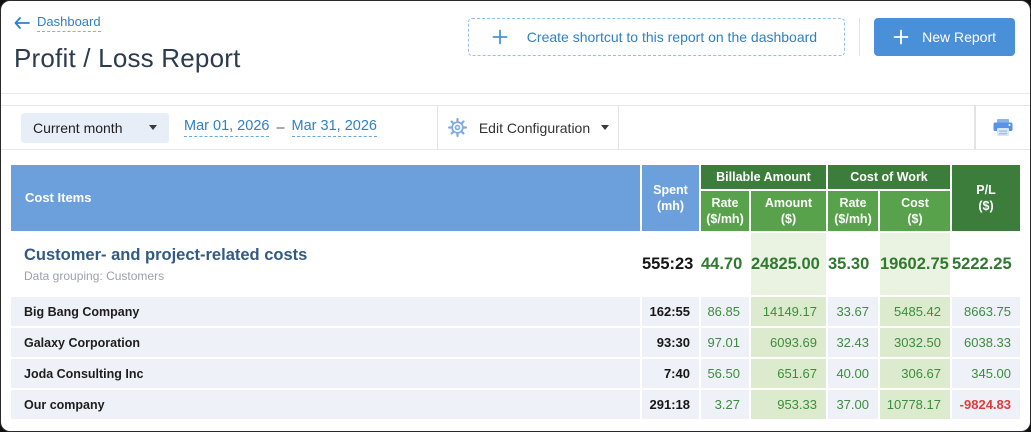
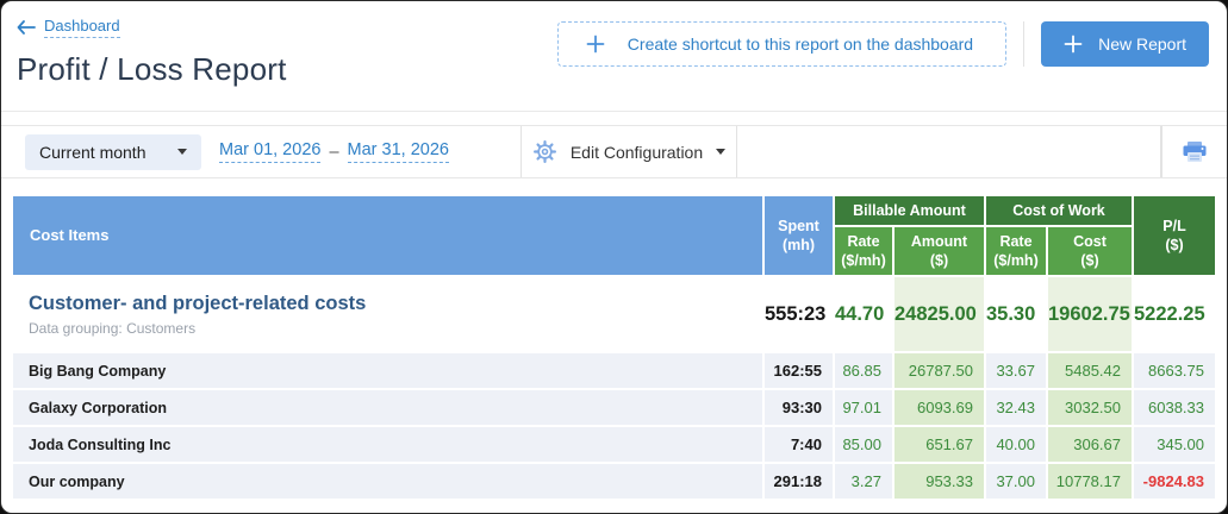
  Dashboard
  Profit / Loss Report
  Create shortcut to this report on the dashboard
  New Report
  Current month
  Mar 01, 2026
  –
  Mar 31, 2026
  Edit Configuration
  Cost Items	Spent(mh)	Billable Amount	Cost of Work	P/L($)
  Rate($/mh)	Amount($)	Rate($/mh)	Cost($)
  Customer- and project-related costs Data grouping: Customers	555:23	44.70	24825.00	35.30	19602.75	5222.25
- Big Bang Company	162:55	86.85	14149.17	33.67	5485.42	8663.75
+ Big Bang Company	162:55	86.85	26787.50	33.67	5485.42	8663.75
  Galaxy Corporation	93:30	97.01	6093.69	32.43	3032.50	6038.33
- Joda Consulting Inc	7:40	56.50	651.67	40.00	306.67	345.00
+ Joda Consulting Inc	7:40	85.00	651.67	40.00	306.67	345.00
  Our company	291:18	3.27	953.33	37.00	10778.17	-9824.83
